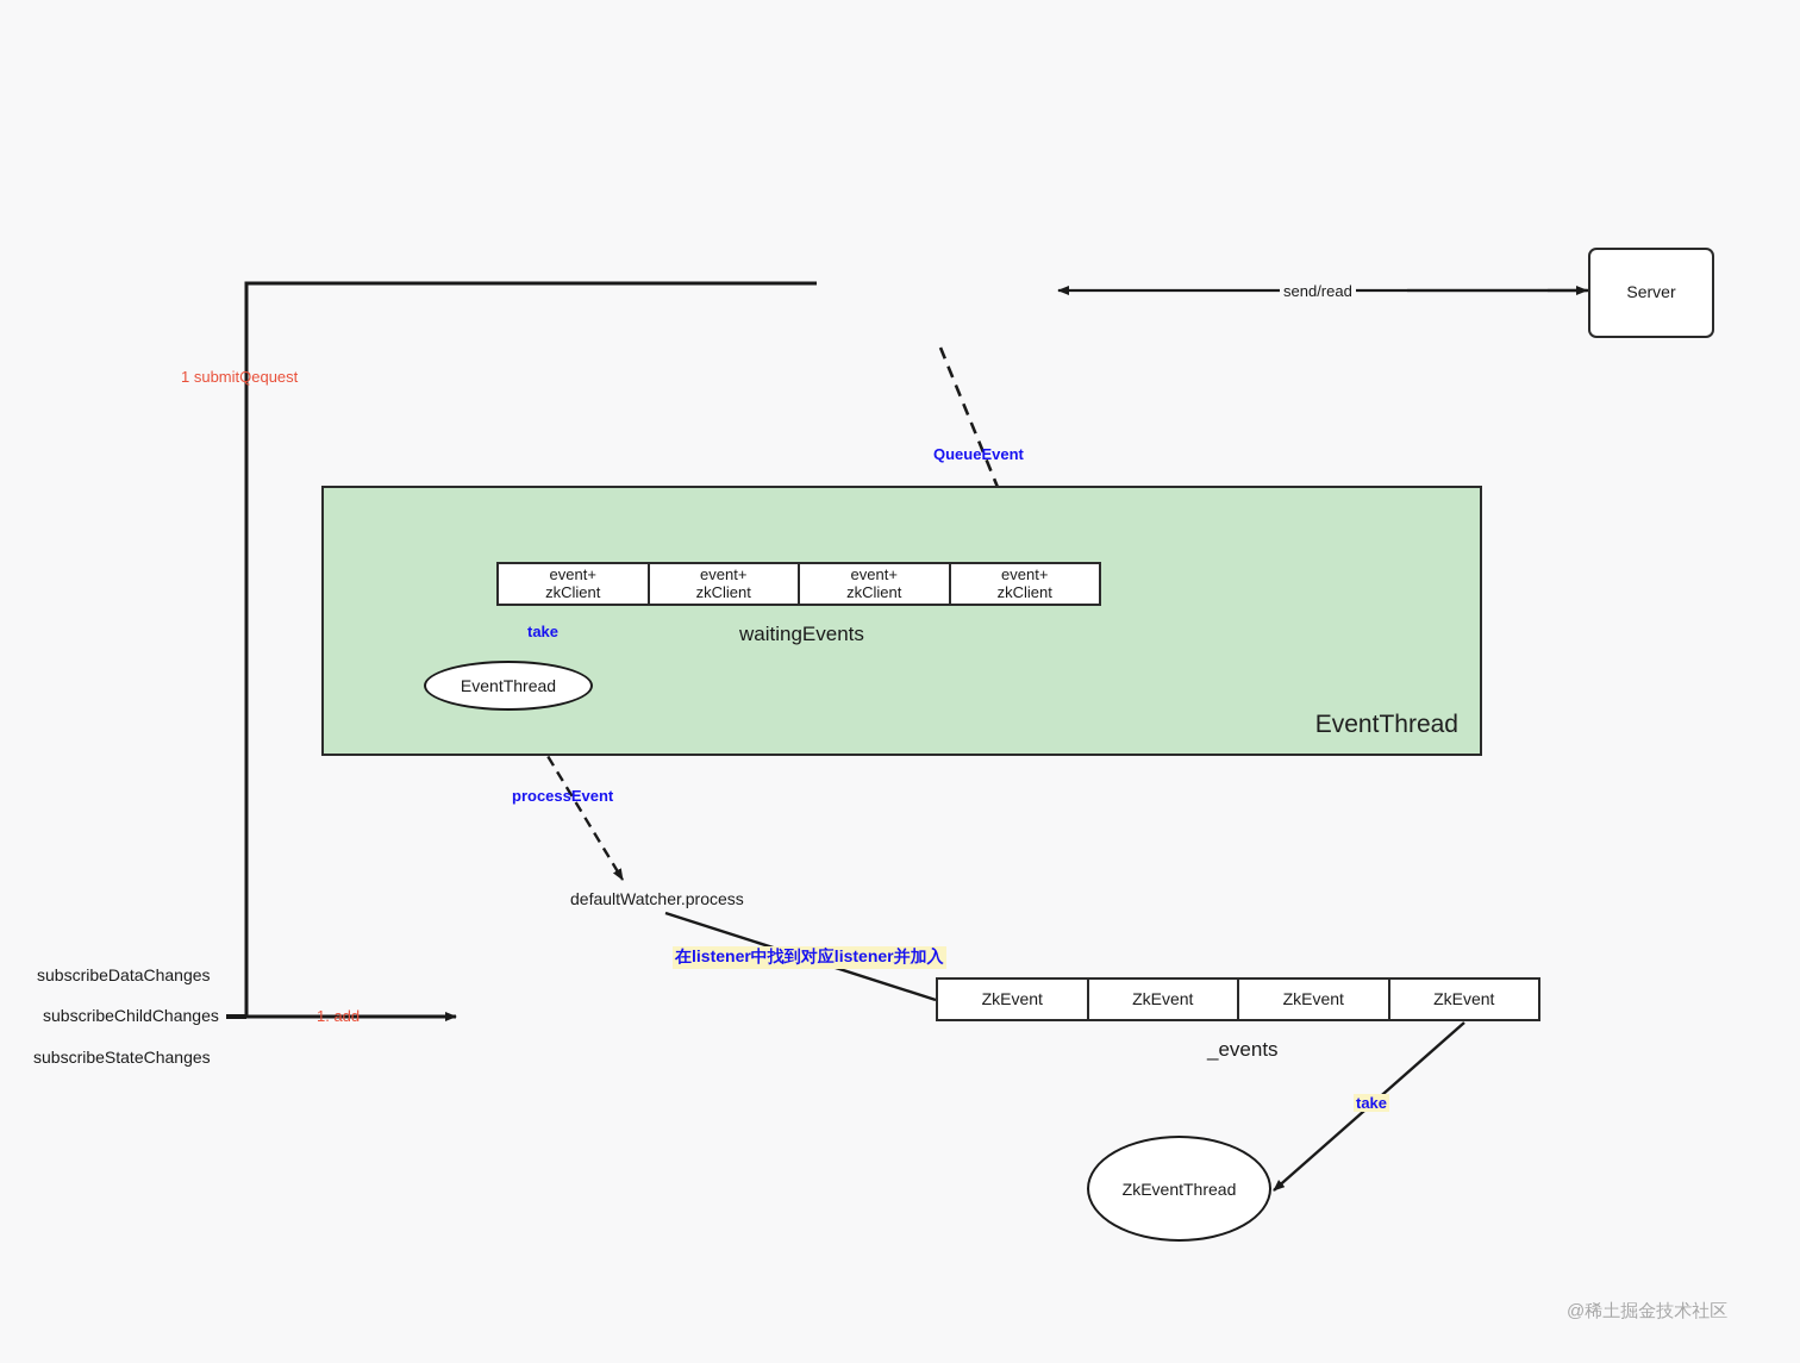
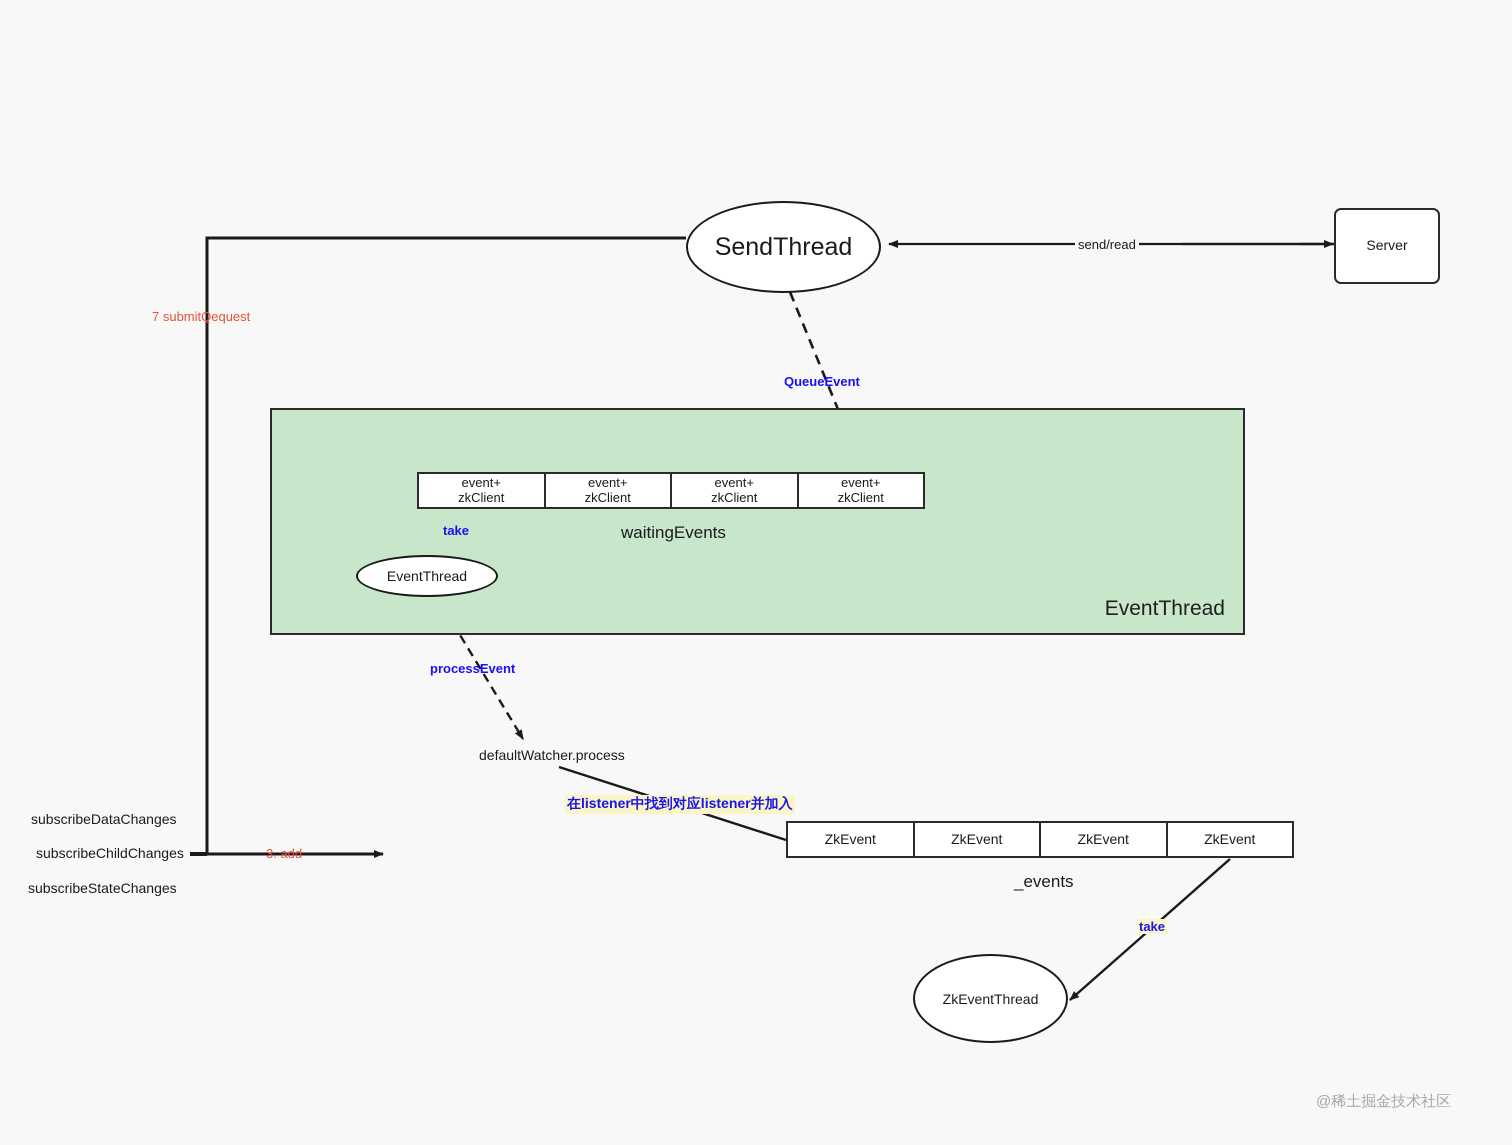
  EventThread
+ SendThread
  Server
  EventThread
  ZkEventThread
  event+
  zkClient
  event+
  zkClient
  event+
  zkClient
  event+
  zkClient
  waitingEvents
  ZkEvent
  ZkEvent
  ZkEvent
  ZkEvent
  _events
  send/read
- 1 submitQequest
+ 7 submitQequest
  QueueEvent
  take
  processEvent
  defaultWatcher.process
  在listener中找到对应listener并加入
  take
- 1. add
+ 3. add
  subscribeDataChanges
  subscribeChildChanges
  subscribeStateChanges
  @稀土掘金技术社区
